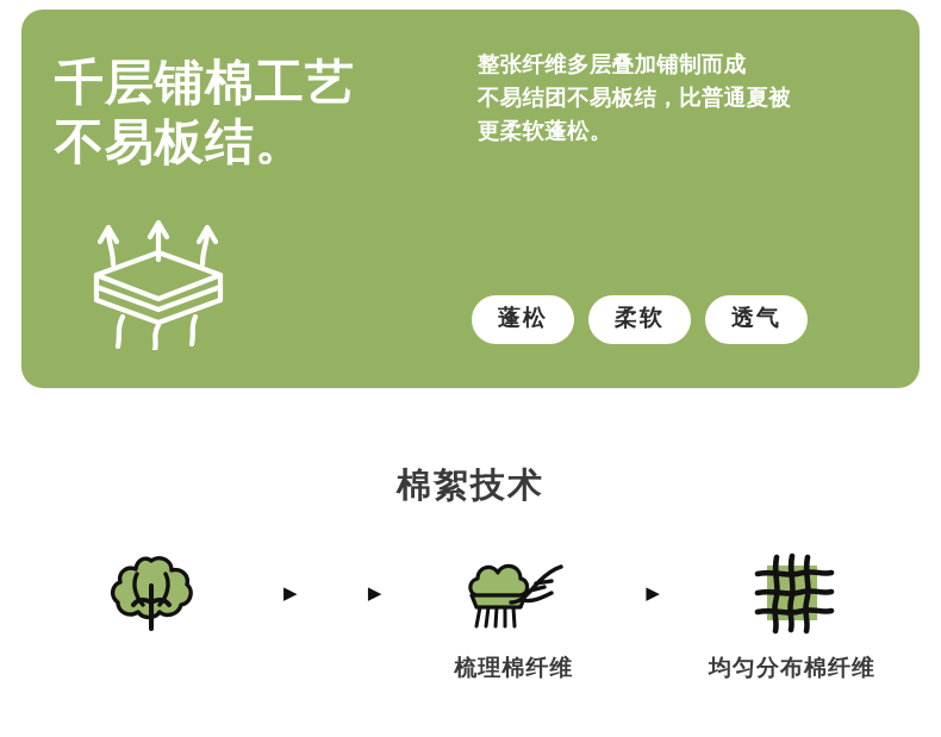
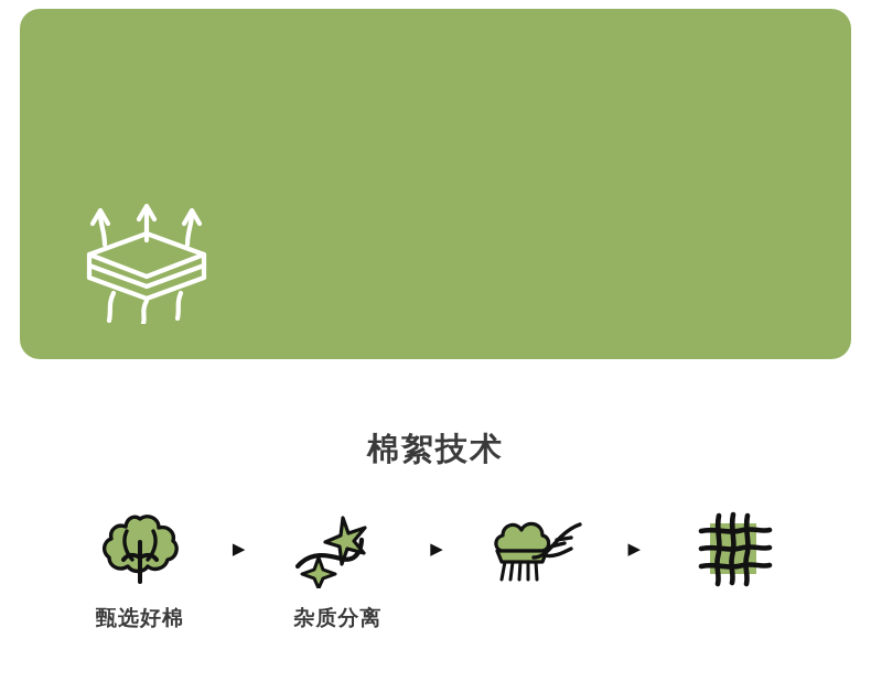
- 千层铺棉工艺
- 不易板结。
- 整张纤维多层叠加铺制而成
- 不易结团不易板结，比普通夏被
- 更柔软蓬松。
- 蓬松
- 柔软
- 透气
  棉絮技术
+ 甄选好棉
  ▶
+ 杂质分离
  ▶
- 梳理棉纤维
  ▶
- 均匀分布棉纤维
